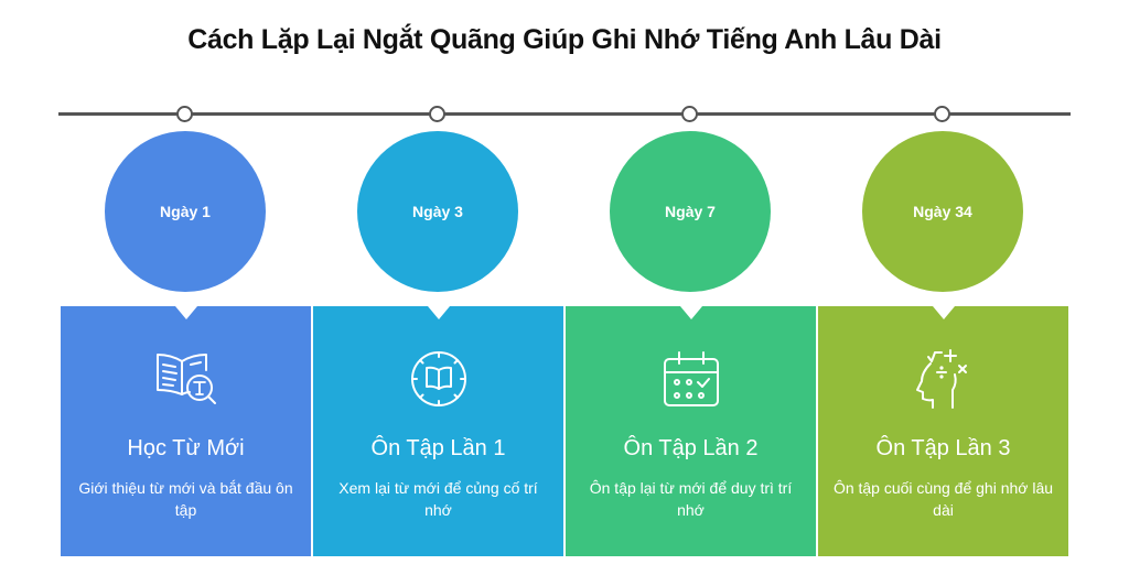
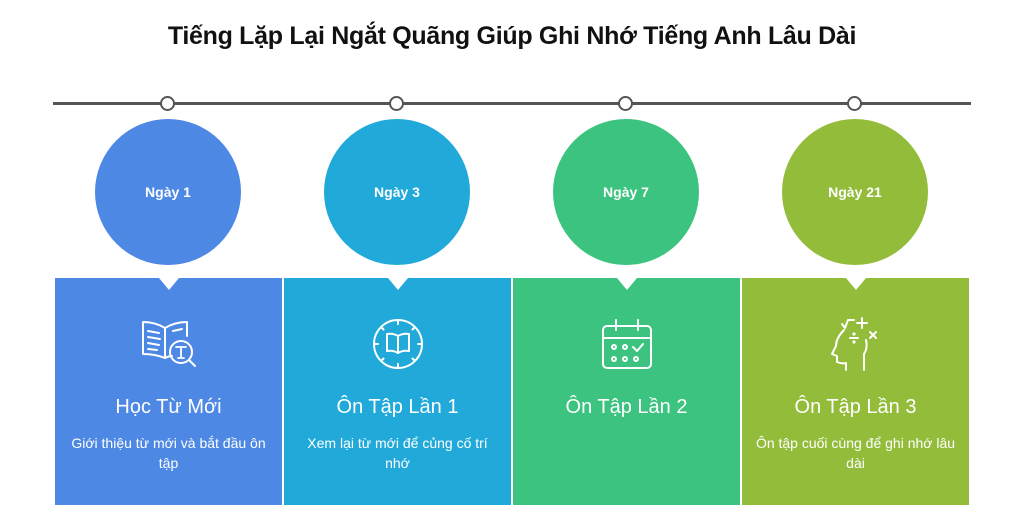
- Cách Lặp Lại Ngắt Quãng Giúp Ghi Nhớ Tiếng Anh Lâu Dài
+ Tiếng Lặp Lại Ngắt Quãng Giúp Ghi Nhớ Tiếng Anh Lâu Dài
  Ngày 1
  Học Từ Mới
  Giới thiệu từ mới và bắt đầu ôn tập
  Ngày 3
  Ôn Tập Lần 1
  Xem lại từ mới để củng cố trí nhớ
  Ngày 7
  Ôn Tập Lần 2
- Ôn tập lại từ mới để duy trì trí nhớ
- Ngày 34
+ Ngày 21
  Ôn Tập Lần 3
  Ôn tập cuối cùng để ghi nhớ lâu dài
